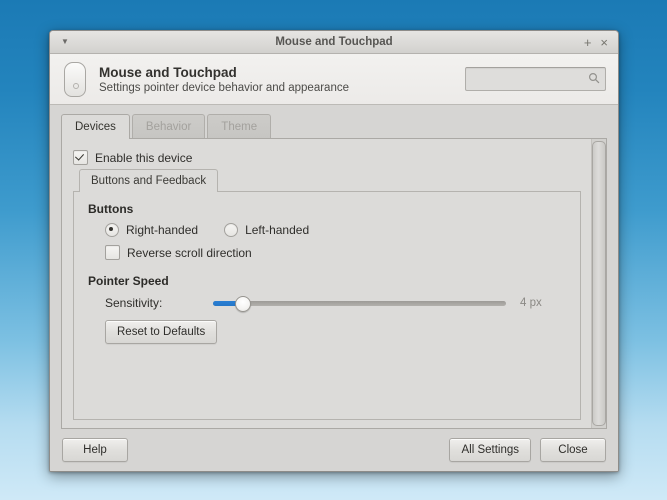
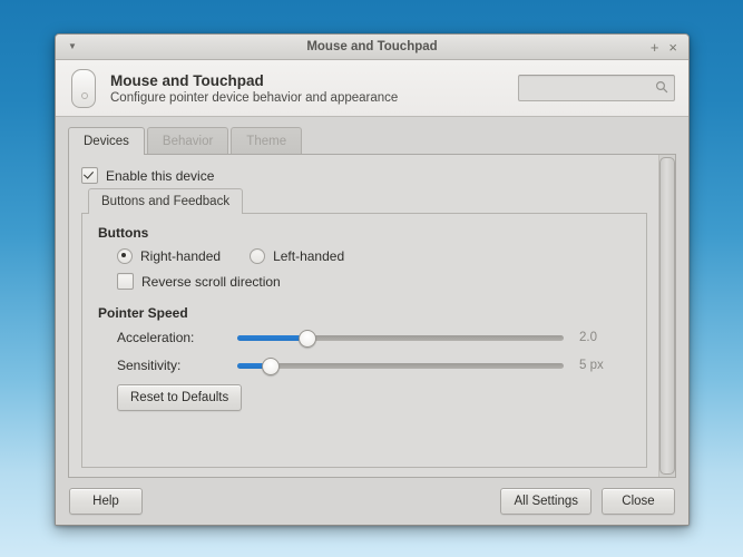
  ▼
  Mouse and Touchpad
  +
  ×
  Mouse and Touchpad
- Settings pointer device behavior and appearance
+ Configure pointer device behavior and appearance
  Devices
  Behavior
  Theme
  Enable this device
  Buttons and Feedback
  Buttons
  Right-handed
  Left-handed
  Reverse scroll direction
  Pointer Speed
+ Acceleration:
+ 2.0
  Sensitivity:
- 4 px
+ 5 px
  Reset to Defaults
  Help
  All Settings
  Close
